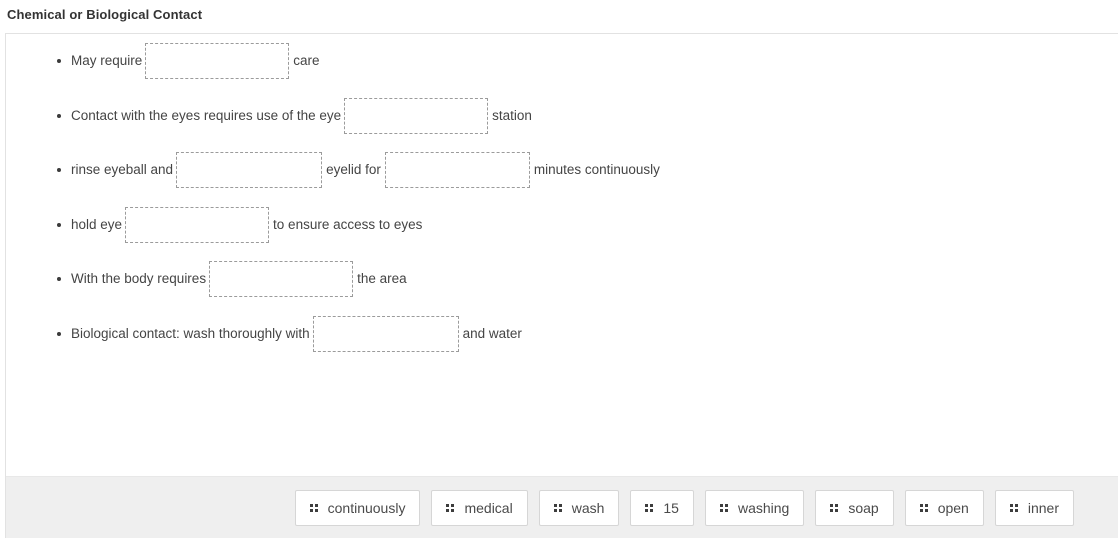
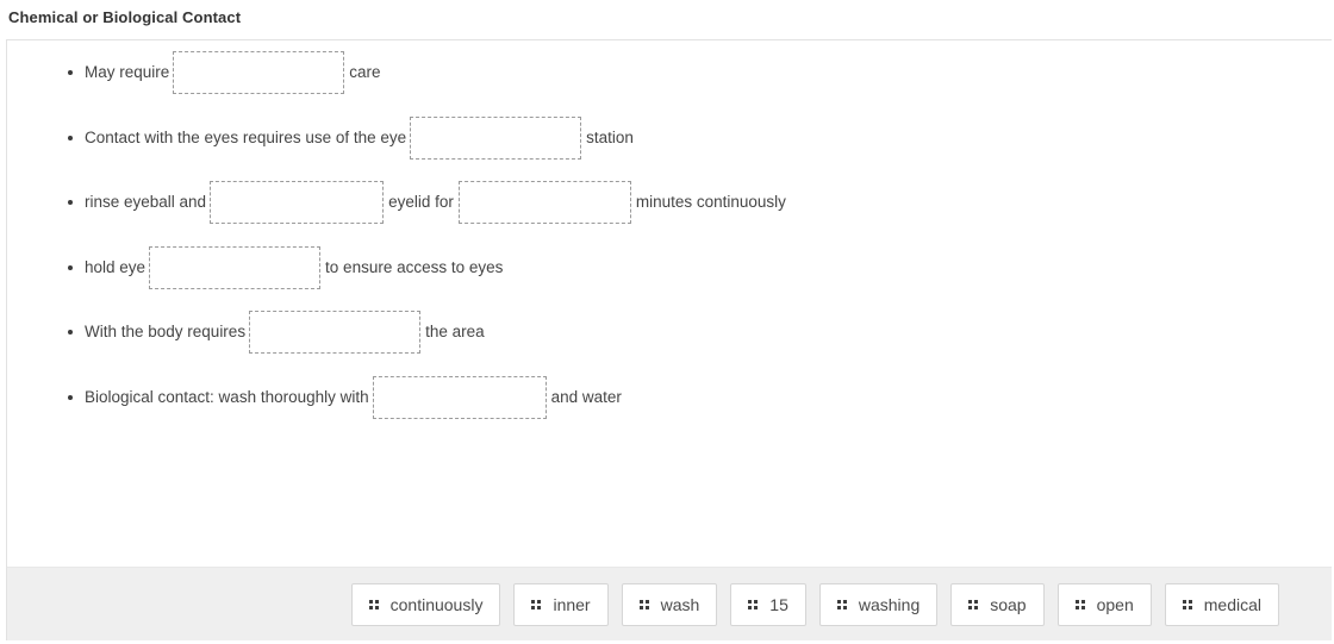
  Chemical or Biological Contact
  May require
  care
  Contact with the eyes requires use of the eye
  station
  rinse eyeball and
  eyelid for
  minutes continuously
  hold eye
  to ensure access to eyes
  With the body requires
  the area
  Biological contact: wash thoroughly with
  and water
  continuously
- medical
+ inner
  wash
  15
  washing
  soap
  open
- inner
+ medical
